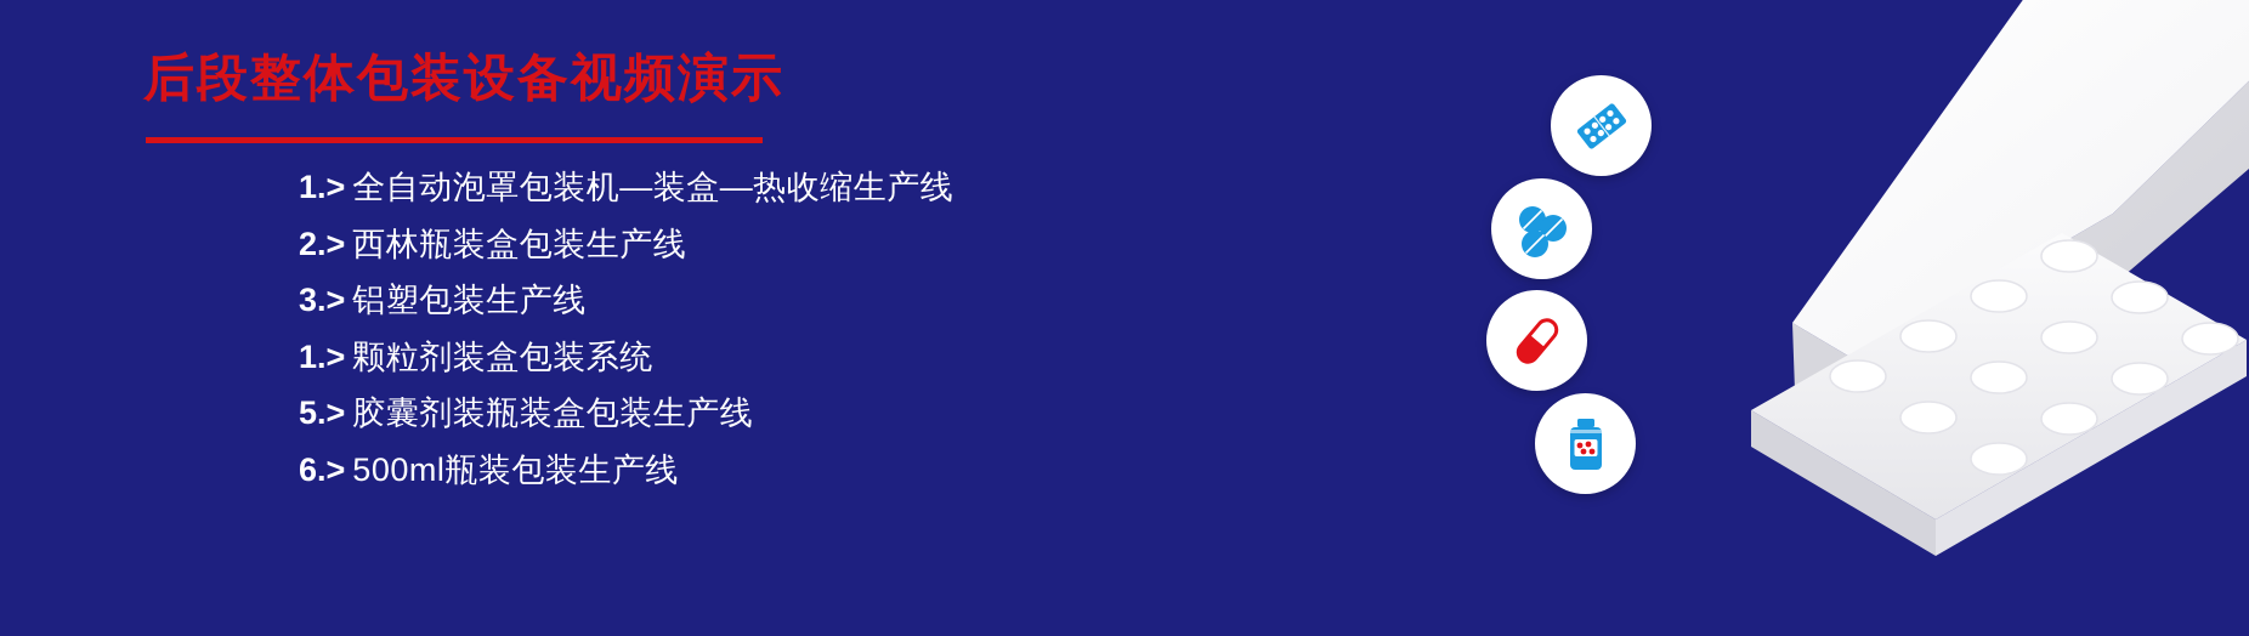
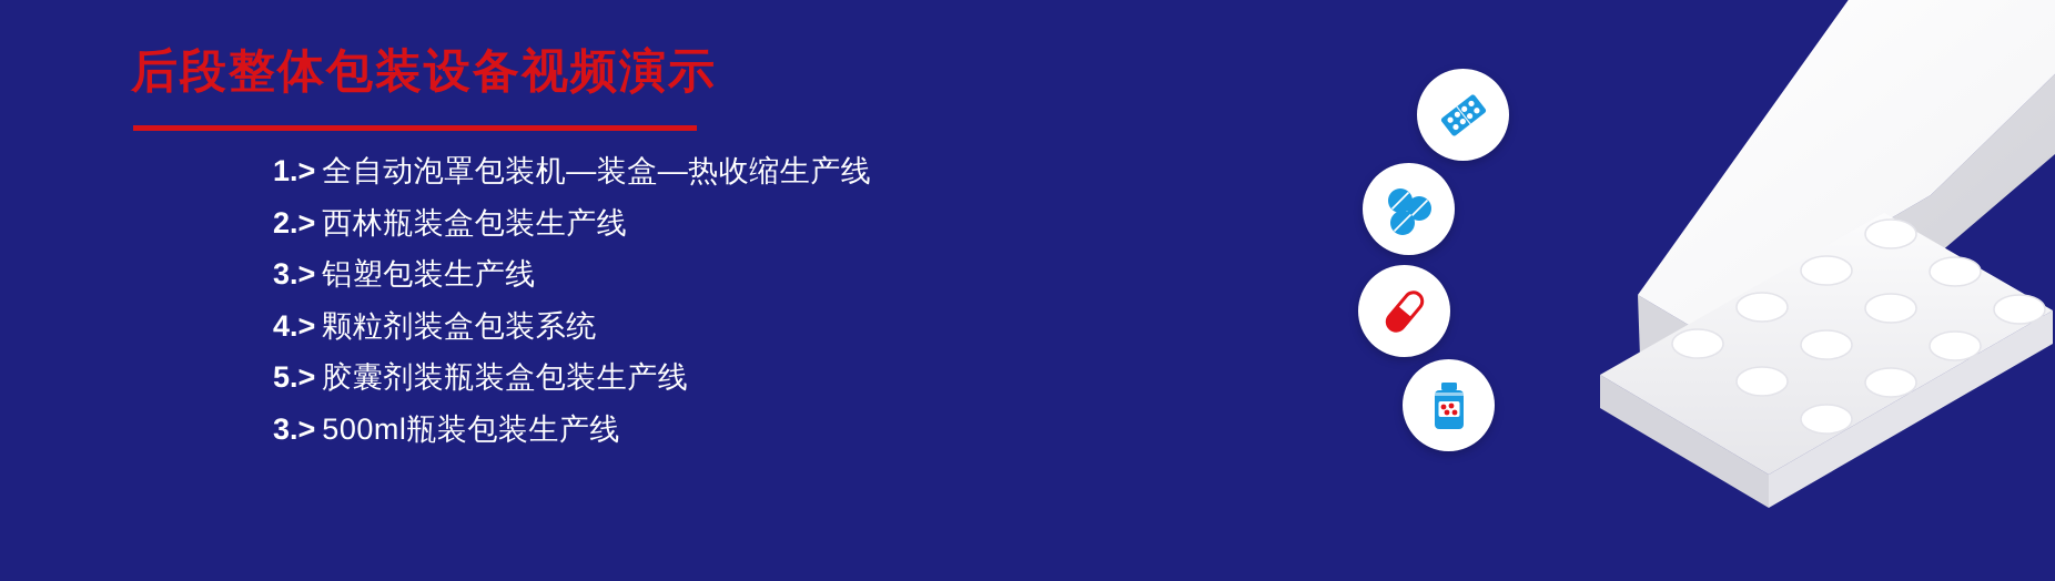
  后段整体包装设备视频演示
  1.> 全自动泡罩包装机—装盒—热收缩生产线
  2.> 西林瓶装盒包装生产线
  3.> 铝塑包装生产线
- 1.> 颗粒剂装盒包装系统
+ 4.> 颗粒剂装盒包装系统
  5.> 胶囊剂装瓶装盒包装生产线
- 6.> 500ml瓶装包装生产线
+ 3.> 500ml瓶装包装生产线
